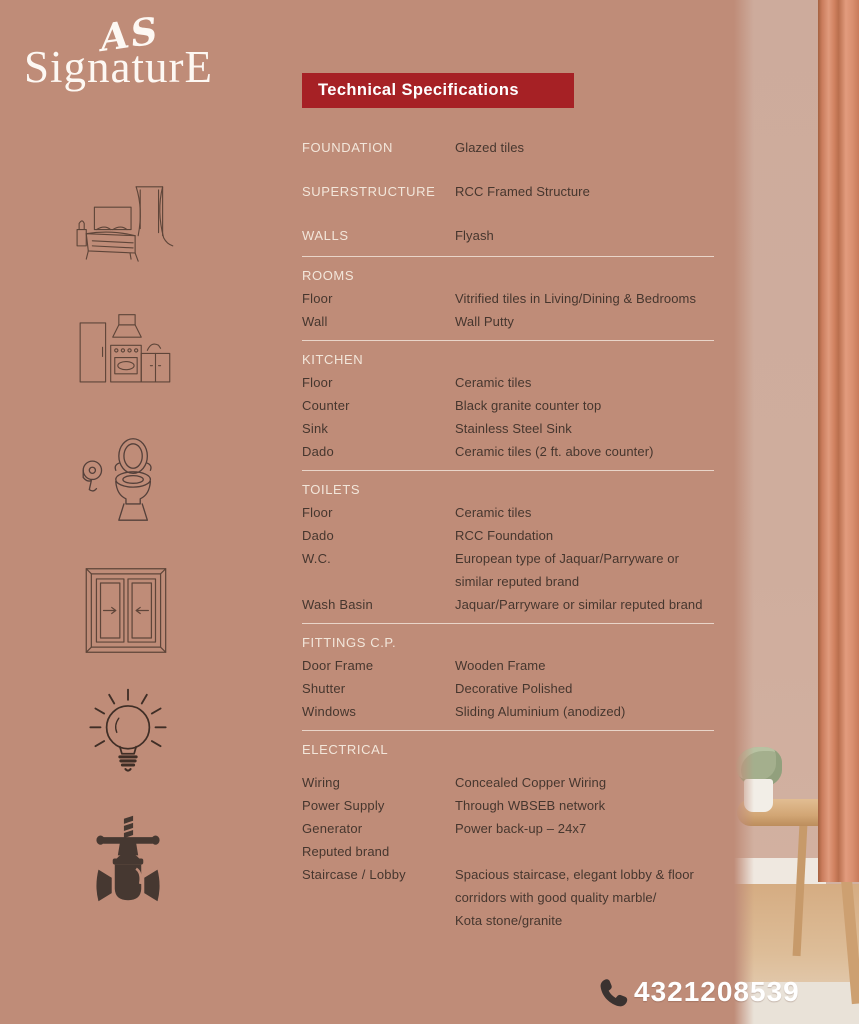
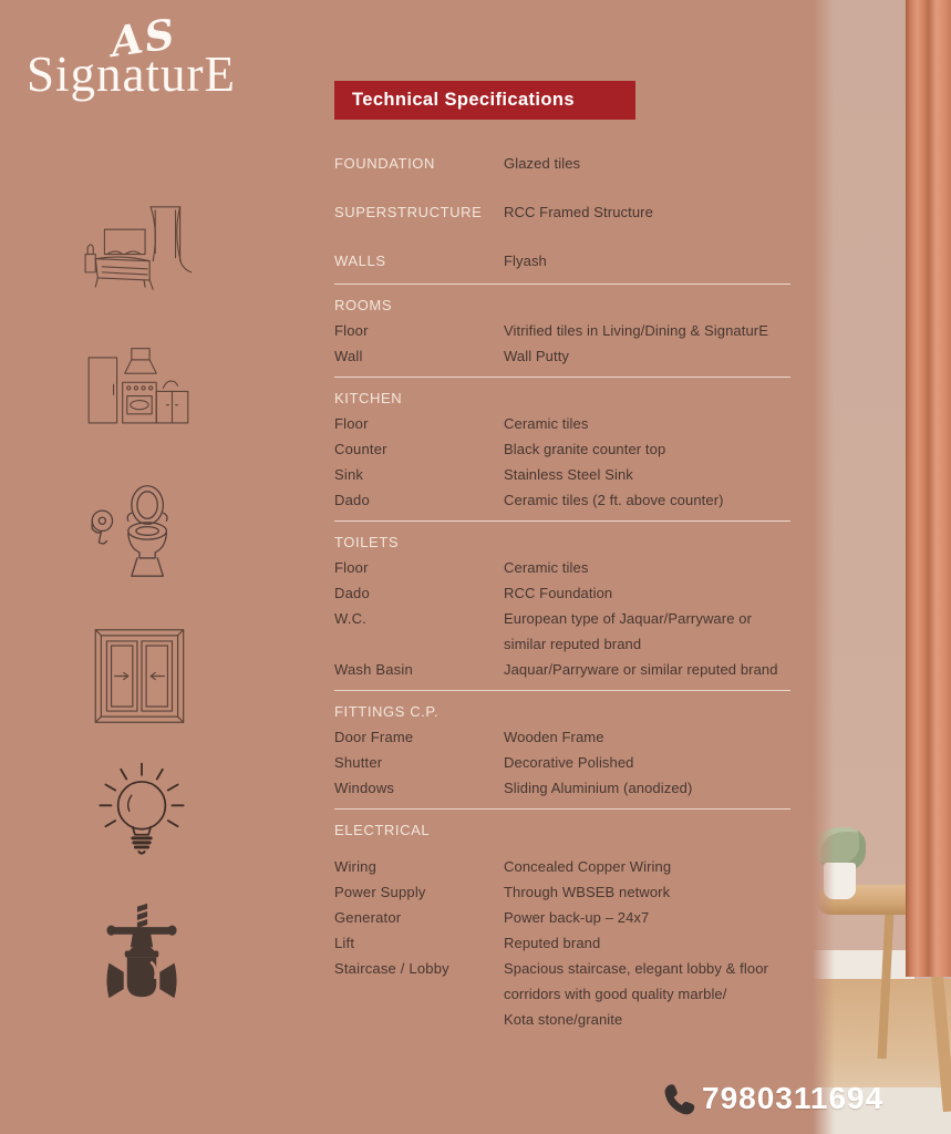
  SignaturE
  Technical Specifications
  FOUNDATION
  Glazed tiles
  SUPERSTRUCTURE
  RCC Framed Structure
  WALLS
  Flyash
  ROOMS
  Floor
- Vitrified tiles in Living/Dining & Bedrooms
+ Vitrified tiles in Living/Dining & SignaturE
  Wall
  Wall Putty
  KITCHEN
  Floor
  Ceramic tiles
  Counter
  Black granite counter top
  Sink
  Stainless Steel Sink
  Dado
  Ceramic tiles (2 ft. above counter)
  TOILETS
  Floor
  Ceramic tiles
  Dado
  RCC Foundation
  W.C.
  European type of Jaquar/Parryware or
  similar reputed brand
  Wash Basin
  Jaquar/Parryware or similar reputed brand
  FITTINGS C.P.
  Door Frame
  Wooden Frame
  Shutter
  Decorative Polished
  Windows
  Sliding Aluminium (anodized)
  ELECTRICAL
  Wiring
  Concealed Copper Wiring
  Power Supply
  Through WBSEB network
  Generator
  Power back-up – 24x7
+ Lift
  Reputed brand
  Staircase / Lobby
  Spacious staircase, elegant lobby & floor
  corridors with good quality marble/
  Kota stone/granite
- 4321208539
+ 7980311694
